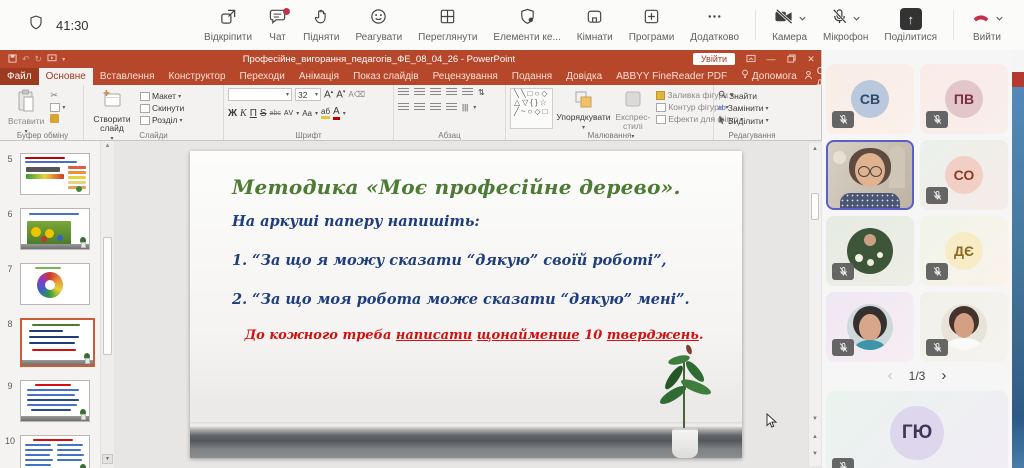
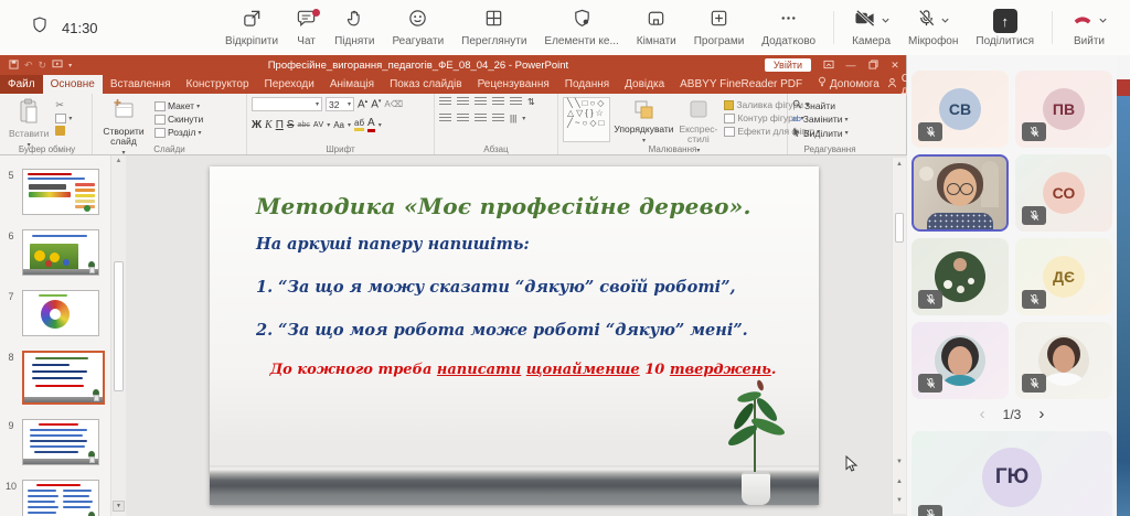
  41:30
  Відкріпити
  Чат
  Підняти
  Реагувати
  Переглянути
  Елементи ке...
  Кімнати
  Програми
  Додатково
  Камера
  Мікрофон
  ↑
  Поділитися
  Вийти
  ↶
  ↻
  Професійне_вигорання_педагогів_ФЕ_08_04_26 - PowerPoint
  Увійти
  —
  ✕
  Файл
  Основне
  Вставлення
  Конструктор
  Переходи
  Анімація
  Показ слайдів
  Рецензування
  Подання
  Довідка
  ABBYY FineReader PDF
  Допомога
  Вставити
  ✂
  Буфер обміну
  Створити слайд
  Макет
  Скинути
  Розділ
  Слайди
  32
  А⌫
  Ж
  К
  П
  S
  Aa
  аб
  А
  Шрифт
  ⇅
  |||
  Абзац
  ╲╲□○◇
  △▽{}☆
  ╱~○◇□
  Упорядкувати
  Експрес-стилі
  Заливка фігури
  Контур фігури
  Ефекти дляігур
  Малювання
  Знайти
  Замінити
  Виділити
  Редагування
  5
  6
  7
  8
  9
  10
  Методика «Моє професійне дерево».
  На аркуші паперу напишіть:
  1. “За що я можу сказати “дякую” своїй роботі”,
- 2. “За що моя робота може сказати “дякую” мені”.
+ 2. “За що моя робота може роботі “дякую” мені”.
  До кожного треба написати щонайменше 10 тверджень.
  СВ
  ПВ
  СО
  ДЄ
  ‹
  1/3
  ›
  ГЮ
